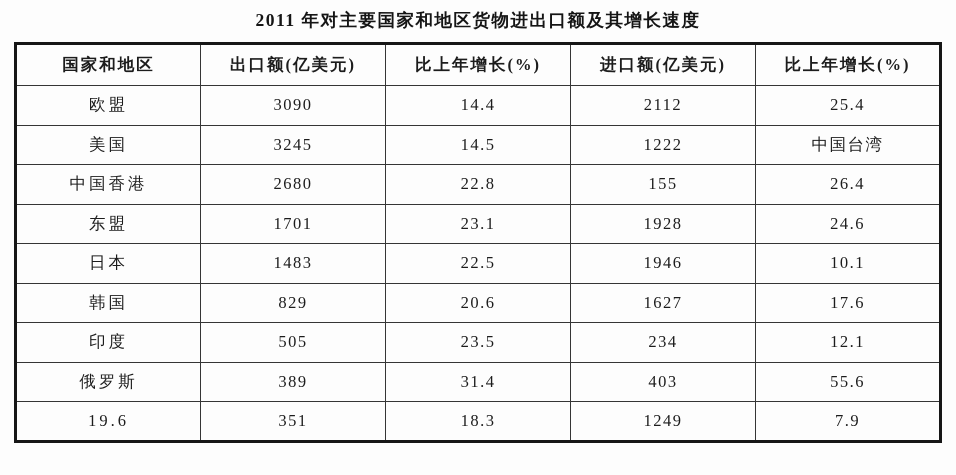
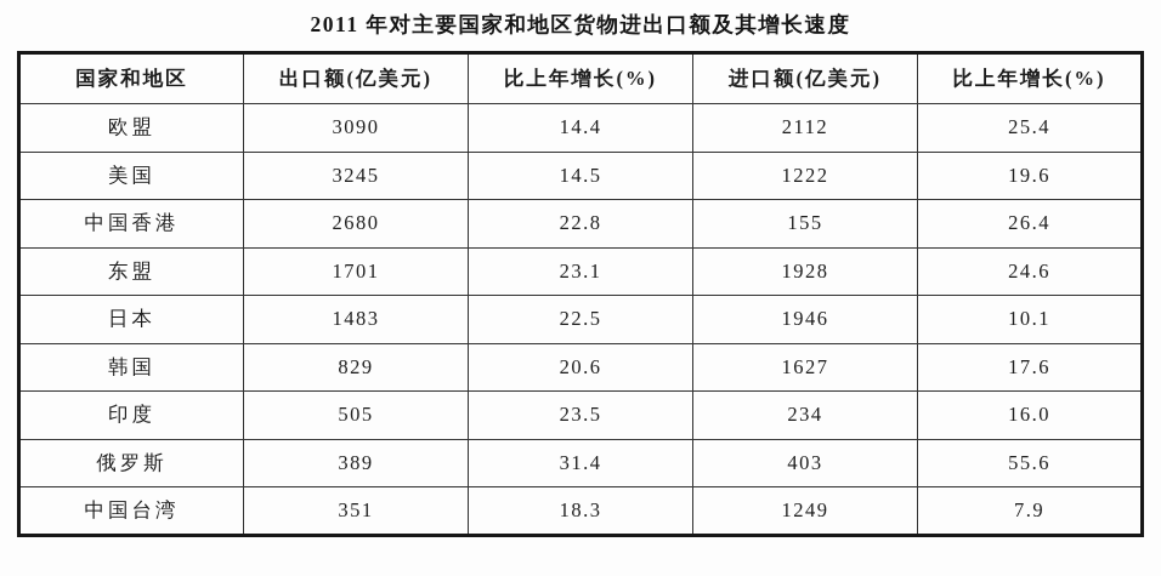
  2011 年对主要国家和地区货物进出口额及其增长速度
  国家和地区	出口额(亿美元)	比上年增长(%)	进口额(亿美元)	比上年增长(%)
  欧盟	3090	14.4	2112	25.4
- 美国	3245	14.5	1222	中国台湾
+ 美国	3245	14.5	1222	19.6
  中国香港	2680	22.8	155	26.4
  东盟	1701	23.1	1928	24.6
  日本	1483	22.5	1946	10.1
  韩国	829	20.6	1627	17.6
- 印度	505	23.5	234	12.1
+ 印度	505	23.5	234	16.0
  俄罗斯	389	31.4	403	55.6
- 19.6	351	18.3	1249	7.9
+ 中国台湾	351	18.3	1249	7.9
